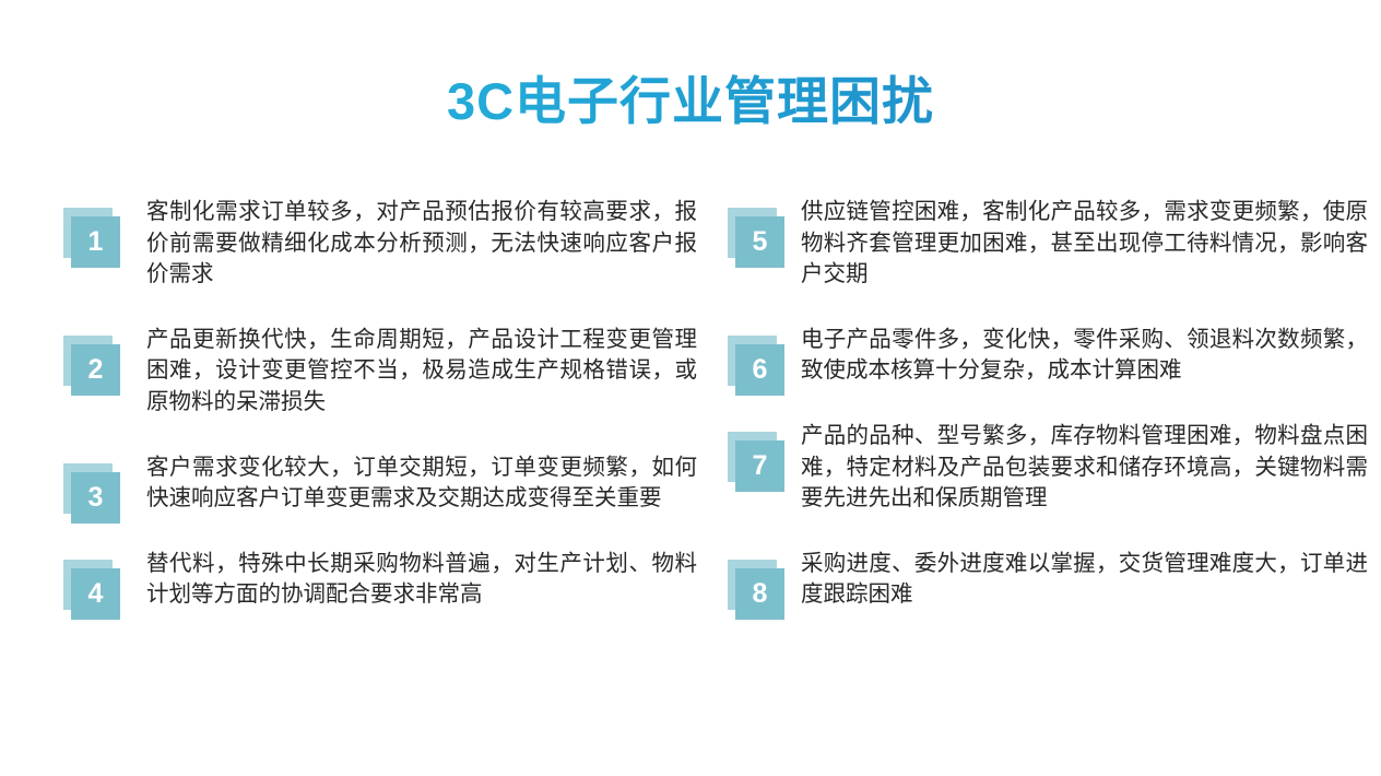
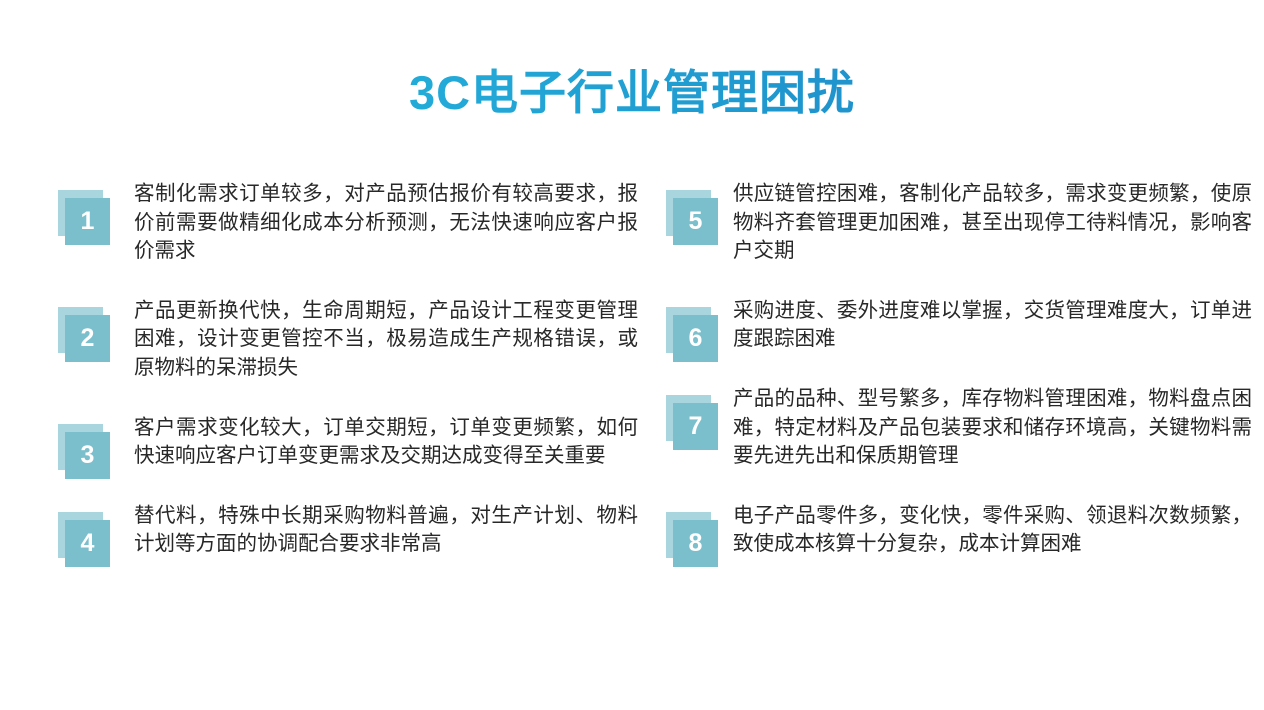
  3C电子行业管理困扰
  1
  客制化需求订单较多，对产品预估报价有较高要求，报价前需要做精细化成本分析预测，无法快速响应客户报价需求
  2
  产品更新换代快，生命周期短，产品设计工程变更管理困难，设计变更管控不当，极易造成生产规格错误，或原物料的呆滞损失
  3
  客户需求变化较大，订单交期短，订单变更频繁，如何快速响应客户订单变更需求及交期达成变得至关重要
  4
  替代料，特殊中长期采购物料普遍，对生产计划、物料计划等方面的协调配合要求非常高
  5
  供应链管控困难，客制化产品较多，需求变更频繁，使原物料齐套管理更加困难，甚至出现停工待料情况，影响客户交期
  6
- 电子产品零件多，变化快，零件采购、领退料次数频繁，致使成本核算十分复杂，成本计算困难
+ 采购进度、委外进度难以掌握，交货管理难度大，订单进度跟踪困难
  7
  产品的品种、型号繁多，库存物料管理困难，物料盘点困难，特定材料及产品包装要求和储存环境高，关键物料需要先进先出和保质期管理
  8
- 采购进度、委外进度难以掌握，交货管理难度大，订单进度跟踪困难
+ 电子产品零件多，变化快，零件采购、领退料次数频繁，致使成本核算十分复杂，成本计算困难
